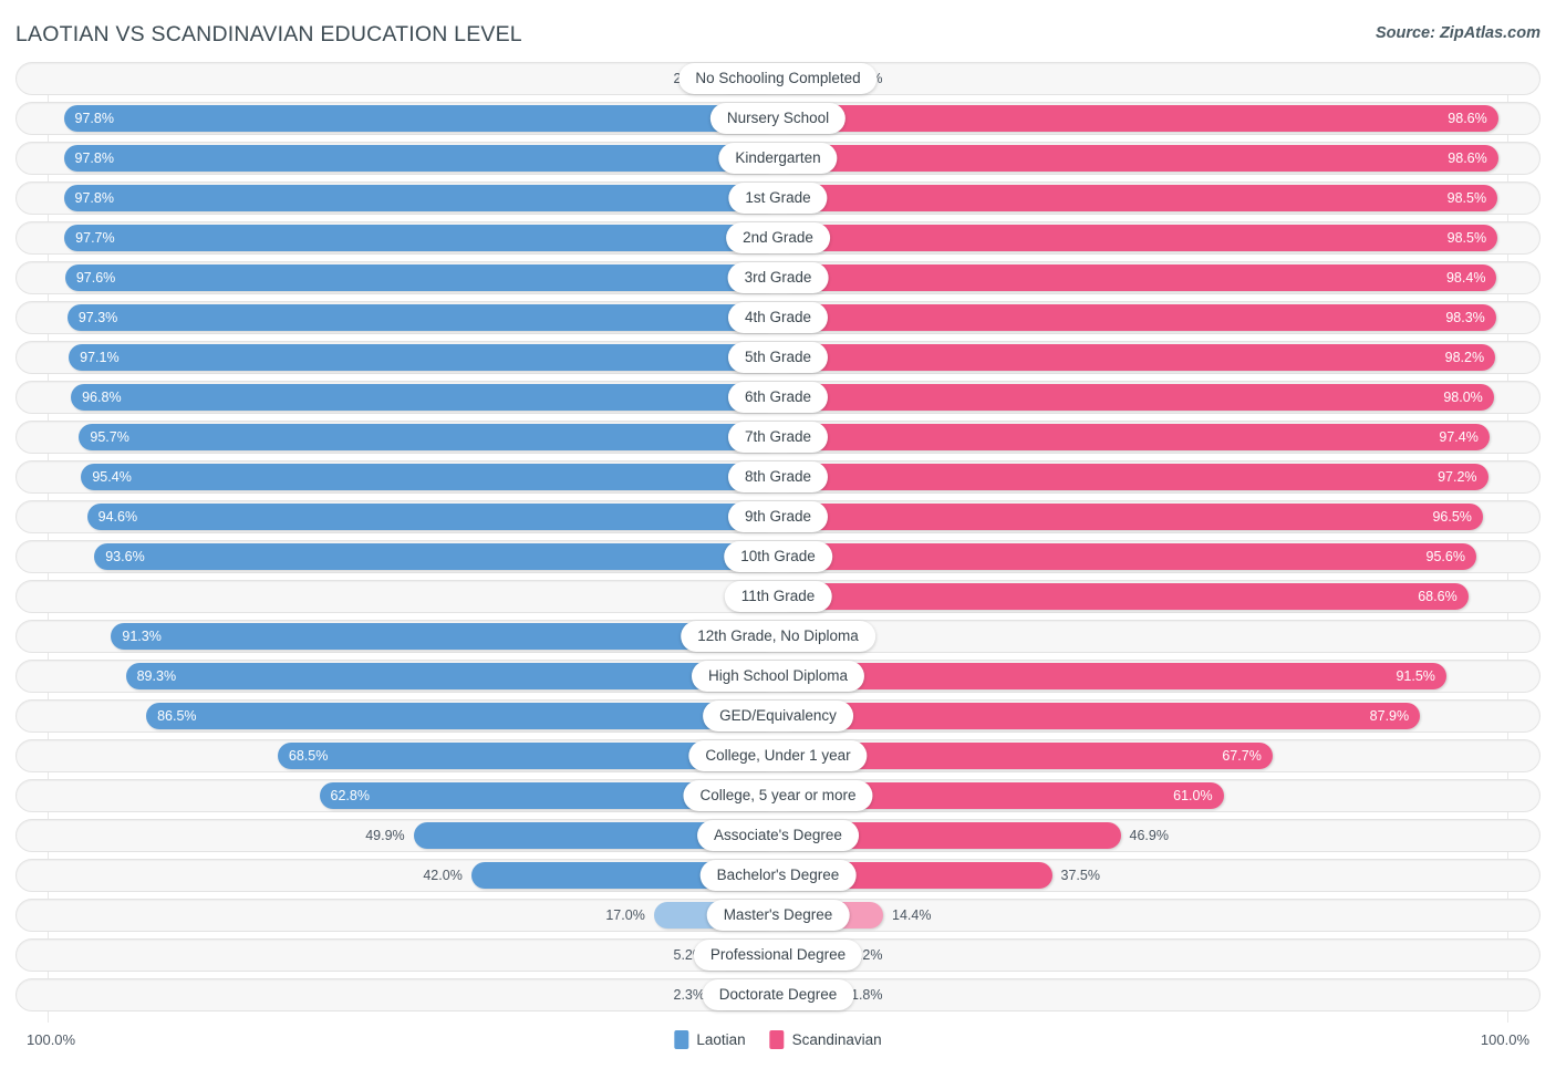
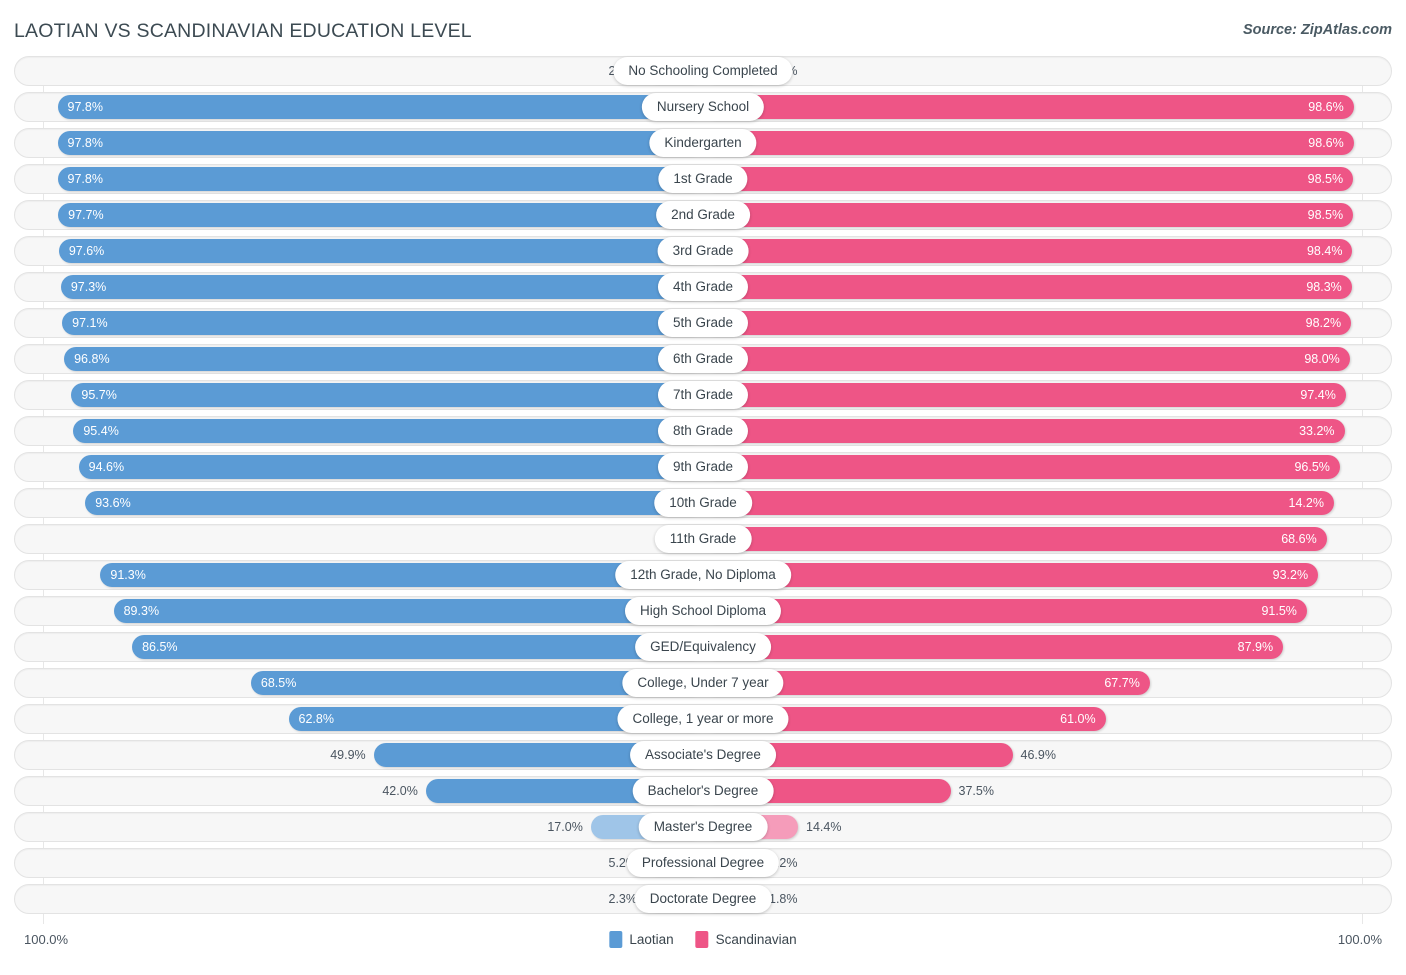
  LAOTIAN VS SCANDINAVIAN EDUCATION LEVEL
  Source: ZipAtlas.com
  No Schooling Completed
  97.8%
  98.6%
  Nursery School
  97.8%
  98.6%
  Kindergarten
  97.8%
  98.5%
  1st Grade
  97.7%
  98.5%
  2nd Grade
  97.6%
  98.4%
  3rd Grade
  97.3%
  98.3%
  4th Grade
  97.1%
  98.2%
  5th Grade
  96.8%
  98.0%
  6th Grade
  95.7%
  97.4%
  7th Grade
  95.4%
- 97.2%
+ 33.2%
  8th Grade
  94.6%
  96.5%
  9th Grade
  93.6%
- 95.6%
+ 14.2%
  10th Grade
  68.6%
  11th Grade
  91.3%
+ 93.2%
  12th Grade, No Diploma
  89.3%
  91.5%
  High School Diploma
  86.5%
  87.9%
  GED/Equivalency
  68.5%
  67.7%
- College, Under 1 year
+ College, Under 7 year
  62.8%
  61.0%
- College, 5 year or more
+ College, 1 year or more
  49.9%
  46.9%
  Associate's Degree
  42.0%
  37.5%
  Bachelor's Degree
  17.0%
  14.4%
  Master's Degree
  5.2
  Professional Degree
  2.3%
  1.8%
  Doctorate Degree
  100.0%
  Laotian
  Scandinavian
  100.0%
